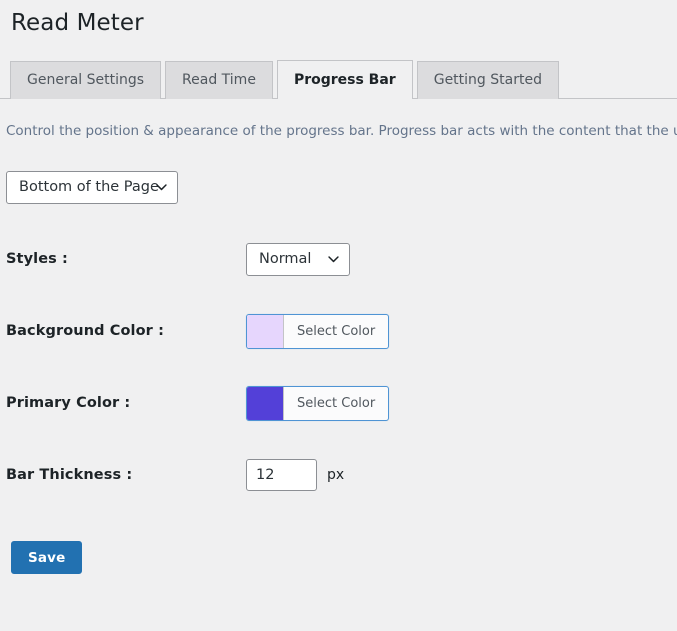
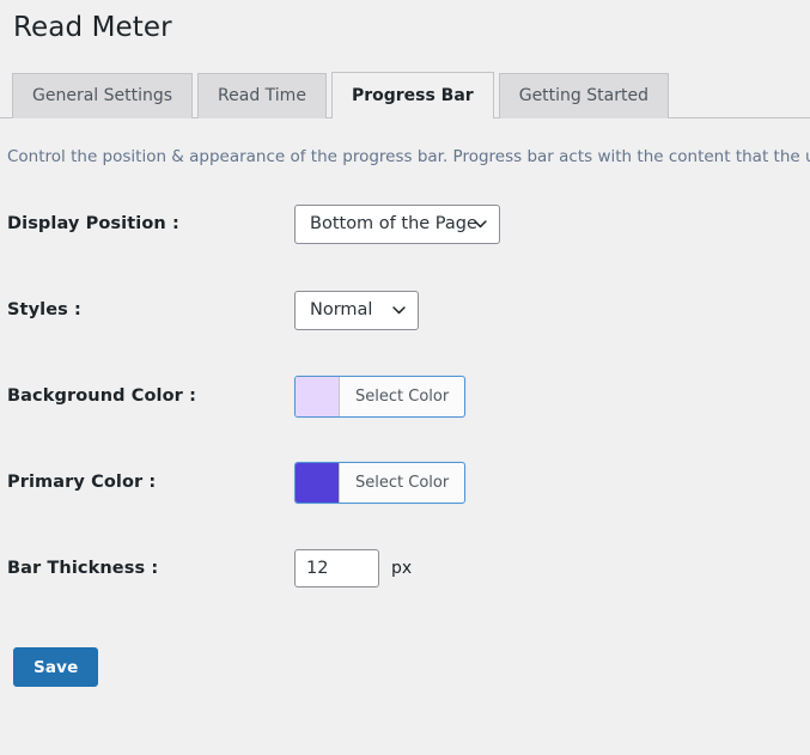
  Read Meter
  General Settings
  Read Time
  Progress Bar
  Getting Started
  Control the position & appearance of the progress bar. Progress bar acts with the content that the
+ Display Position :
  Bottom of the Page
  Styles :
  Normal
  Background Color :
  Select Color
  Primary Color :
  Select Color
  Bar Thickness :
  12
  px
  Save
